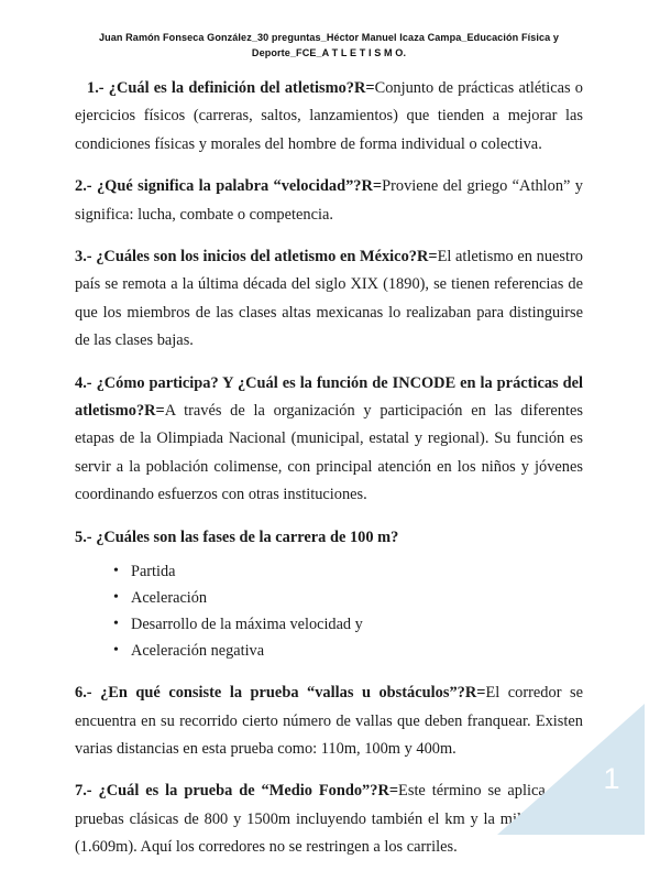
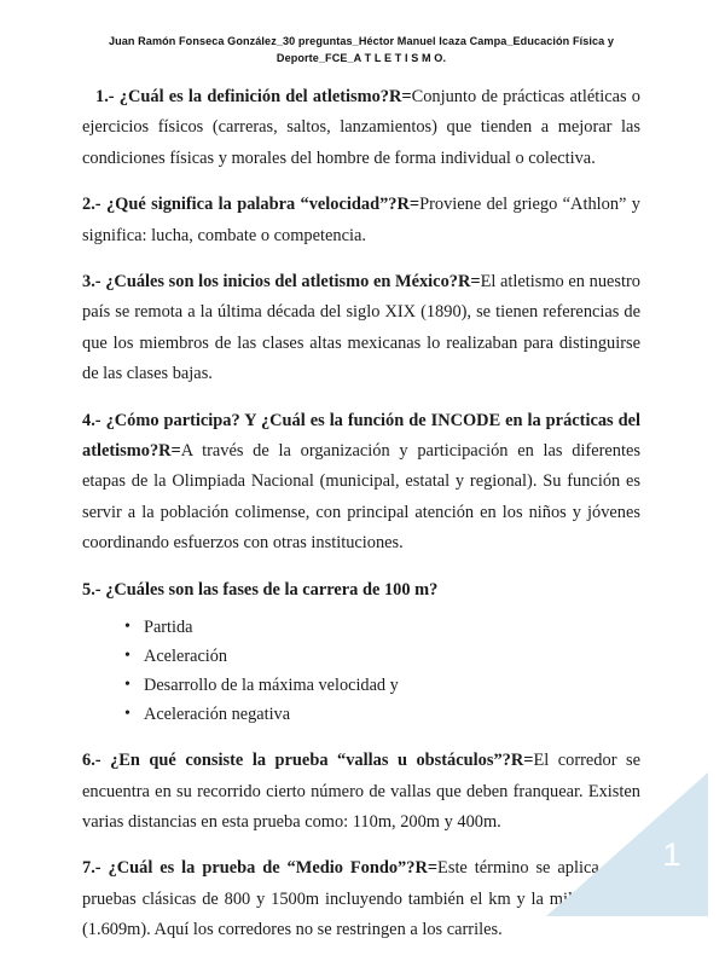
  Juan Ramón Fonseca González_30 preguntas_Héctor Manuel Icaza Campa_Educación Física y
  Deporte_FCE_A T L E T I S M O.
  1.- ¿Cuál es la definición del atletismo?R=Conjunto de prácticas atléticas o ejercicios físicos (carreras, saltos, lanzamientos) que tienden a mejorar las condiciones físicas y morales del hombre de forma individual o colectiva.
  2.- ¿Qué significa la palabra “velocidad”?R=Proviene del griego “Athlon” y significa: lucha, combate o competencia.
  3.- ¿Cuáles son los inicios del atletismo en México?R=El atletismo en nuestro país se remota a la última década del siglo XIX (1890), se tienen referencias de que los miembros de las clases altas mexicanas lo realizaban para distinguirse de las clases bajas.
  4.- ¿Cómo participa? Y ¿Cuál es la función de INCODE en la prácticas del atletismo?R=A través de la organización y participación en las diferentes etapas de la Olimpiada Nacional (municipal, estatal y regional). Su función es servir a la población colimense, con principal atención en los niños y jóvenes coordinando esfuerzos con otras instituciones.
  5.- ¿Cuáles son las fases de la carrera de 100 m?
  Partida
  Aceleración
  Desarrollo de la máxima velocidad y
  Aceleración negativa
- 6.- ¿En qué consiste la prueba “vallas u obstáculos”?R=El corredor se encuentra en su recorrido cierto número de vallas que deben franquear. Existen varias distancias en esta prueba como: 110m, 100m y 400m.
+ 6.- ¿En qué consiste la prueba “vallas u obstáculos”?R=El corredor se encuentra en su recorrido cierto número de vallas que deben franquear. Existen varias distancias en esta prueba como: 110m, 200m y 400m.
  7.- ¿Cuál es la prueba de “Medio Fondo”?R=Este término se aplica pruebas clásicas de 800 y 1500m incluyendo también el km y la mi (1.609m). Aquí los corredores no se restringen a los carriles.
  1
